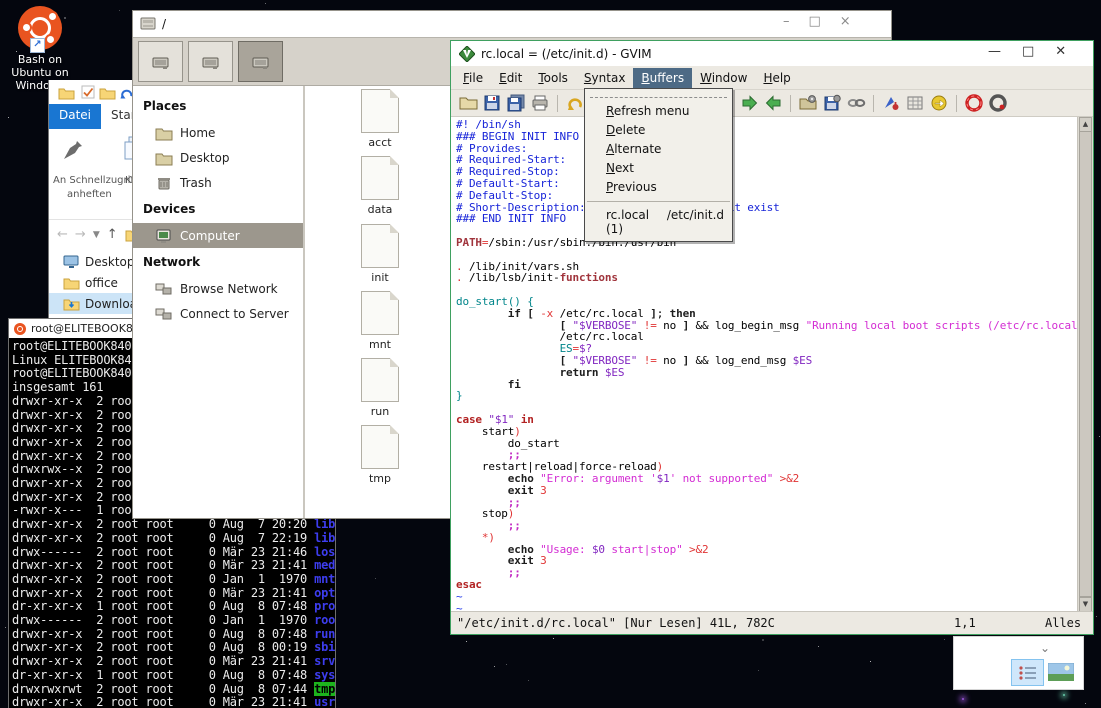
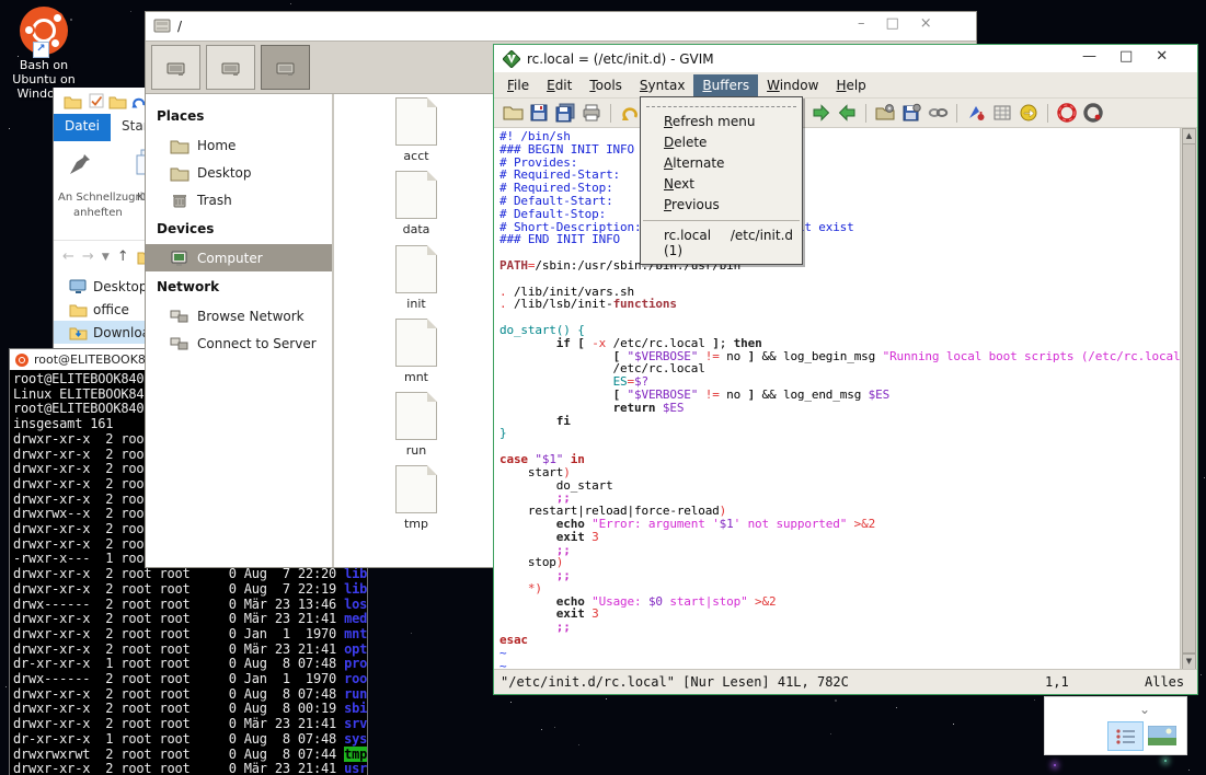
  ↗
  Bash on Ubuntu on
  Windo
  Datei
  An Schnellzugri
  anheften
  ←
  →
  ▼
  ↑
  Desktop
  office
  ⌄
  root@ELITEBOOK8
  root@ELITEBOOK840
  Linux ELITEBOOK84
  root@ELITEBOOK840
  insgesamt 161
  drwxr-xr-x 2 roo
  drwxr-xr-x 2 roo
  drwxr-xr-x 2 roo
  drwxr-xr-x 2 roo
  drwxr-xr-x 2 roo
  drwxrwx--x 2 roo
  drwxr-xr-x 2 roo
  drwxr-xr-x 2 roo
- drwxr-xr-x 2 root root 0 Aug 7 20:20 lib
+ drwxr-xr-x 2 root root 0 Aug 7 22:20 lib
  drwxr-xr-x 2 root root 0 Aug 7 22:19 lib
- drwx------ 2 root root 0 Mär 23 21:46 los
+ drwx------ 2 root root 0 Mär 23 13:46 los
  drwxr-xr-x 2 root root 0 Mär 23 21:41 med
  drwxr-xr-x 2 root root 0 Jan 1 1970 mnt
  drwxr-xr-x 2 root root 0 Mär 23 21:41 opt
  dr-xr-xr-x 1 root root 0 Aug 8 07:48 pro
  drwx------ 2 root root 0 Jan 1 1970 roo
  drwxr-xr-x 2 root root 0 Aug 8 07:48 run
  drwxr-xr-x 2 root root 0 Aug 8 00:19 sbi
  drwxr-xr-x 2 root root 0 Mär 23 21:41 srv
  dr-xr-xr-x 1 root root 0 Aug 8 07:48 sys
  drwxrwxrwt 2 root root 0 Aug 8 07:44 tmp
  drwxr-xr-x 2 root root 0 Mär 23 21:41 usr
  /
  –
  □
  ×
  Places
  Home
  Desktop
  Trash
  Devices
  Computer
  Network
  Browse Network
  Connect to Server
  acct
  data
  init
  mnt
  run
  tmp
  rc.local = (/etc/init.d) - GVIM
  —
  □
  ✕
  File
  Edit
  Tools
  Syntax
  Buffers
  Window
  Help
  #! /bin/sh
  ### BEGIN INIT INFO
  # Provides:
  # Required-Start:
  # Required-Stop:
  # Default-Start:
  # Default-Stop:
  ### END INIT INFO
  PATH=/sbin:/usr/sbin:/bin:/usr/bin
  . /lib/init/vars.sh
  . /lib/lsb/init-functions
  do_start() {
  if [ -x /etc/rc.local ]; then
  [ "$VERBOSE" != no ] && log_begin_msg "Running local boot scripts (/etc/rc.local
  /etc/rc.local
  ES=$?
  [ "$VERBOSE" != no ] && log_end_msg $ES
  return $ES
  fi
  }
  case "$1" in
  start)
  do_start
  ;;
  restart|reload|force-reload)
  echo "Error: argument '$1' not supported" >&2
  exit 3
  ;;
  stop)
  ;;
  *)
  echo "Usage: $0 start|stop" >&2
  exit 3
  ;;
  esac
  ~
  ~
  ▲
  ▼
  "/etc/init.d/rc.local" [Nur Lesen] 41L, 782C
  1,1
  Alles
  Refresh menu
  Delete
  Alternate
  Next
  Previous
  rc.local (1)
  /etc/init.d
